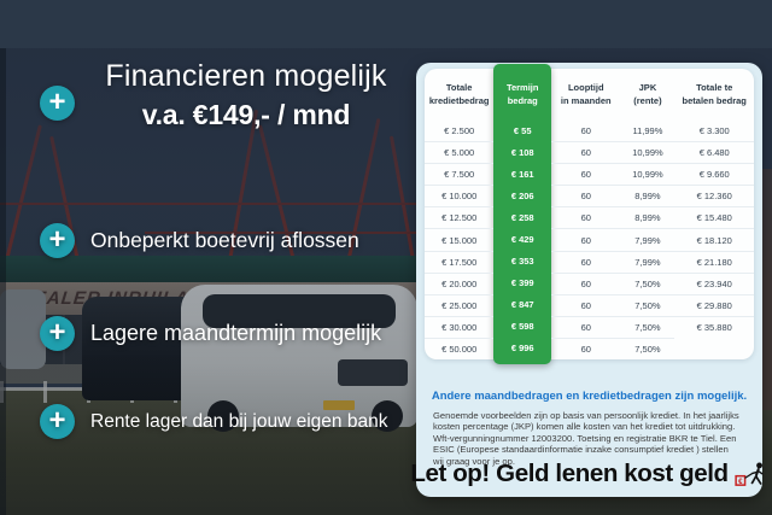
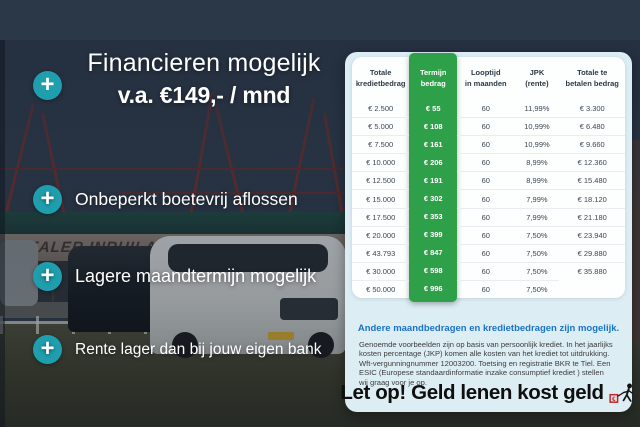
  +
  Financieren mogelijk
  v.a. €149,- / mnd
  +
  Onbeperkt boetevrij aflossen
  +
  Lagere maandtermijn mogelijk
  +
  Rente lager dan bij jouw eigen bank
  Totale
  kredietbedrag
  Termijn
  bedrag
  Looptijd
  in maanden
  JPK
  (rente)
  Totale te
  betalen bedrag
  € 2.500
  € 55
  60
  11,99%
  € 3.300
  € 5.000
  € 108
  60
  10,99%
  € 6.480
  € 7.500
  € 161
  60
  10,99%
  € 9.660
  € 10.000
  € 206
  60
  8,99%
  € 12.360
  € 12.500
- € 258
+ € 191
  60
  8,99%
  € 15.480
  € 15.000
- € 429
+ € 302
  60
  7,99%
  € 18.120
  € 17.500
  € 353
  60
  7,99%
  € 21.180
  € 20.000
  € 399
  60
  7,50%
  € 23.940
- € 25.000
+ € 43.793
  € 847
  60
  7,50%
  € 29.880
  € 30.000
  € 598
  60
  7,50%
  € 35.880
  € 50.000
  € 996
  60
  7,50%
  Andere maandbedragen en kredietbedragen zijn mogelijk.
  Genoemde voorbeelden zijn op basis van persoonlijk krediet. In het jaarlijks kosten percentage (JKP) komen alle kosten van het krediet tot uitdrukking. Wft-vergunningnummer 12003200. Toetsing en registratie BKR te Tiel. Een ESIC (Europese standaardinformatie inzake consumptief krediet ) stellen wij graag voor je op.
  Let op! Geld lenen kost geld
